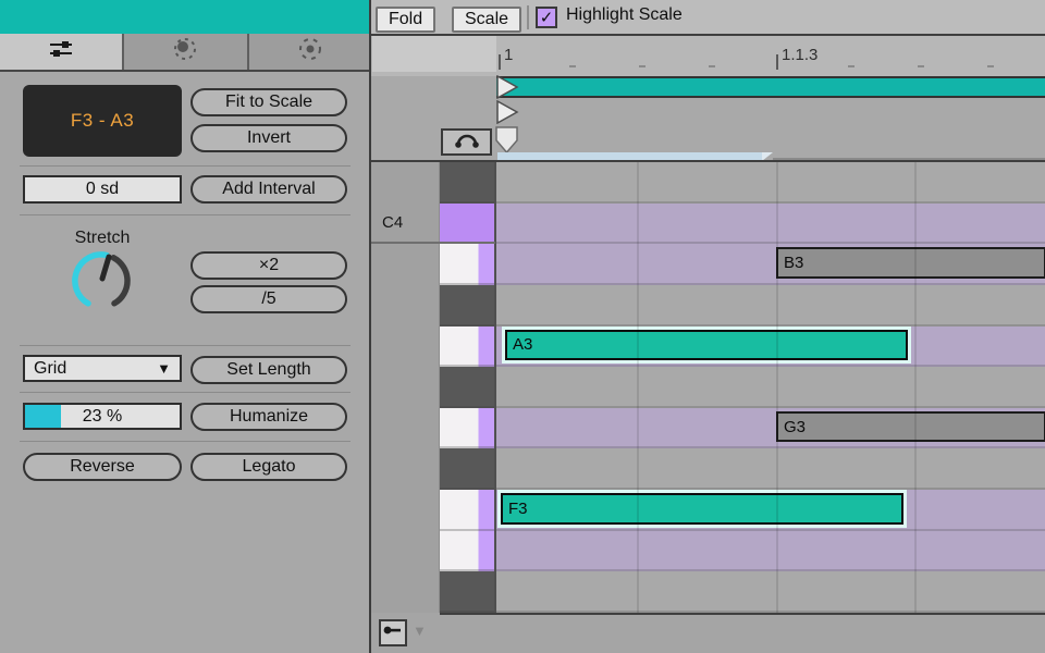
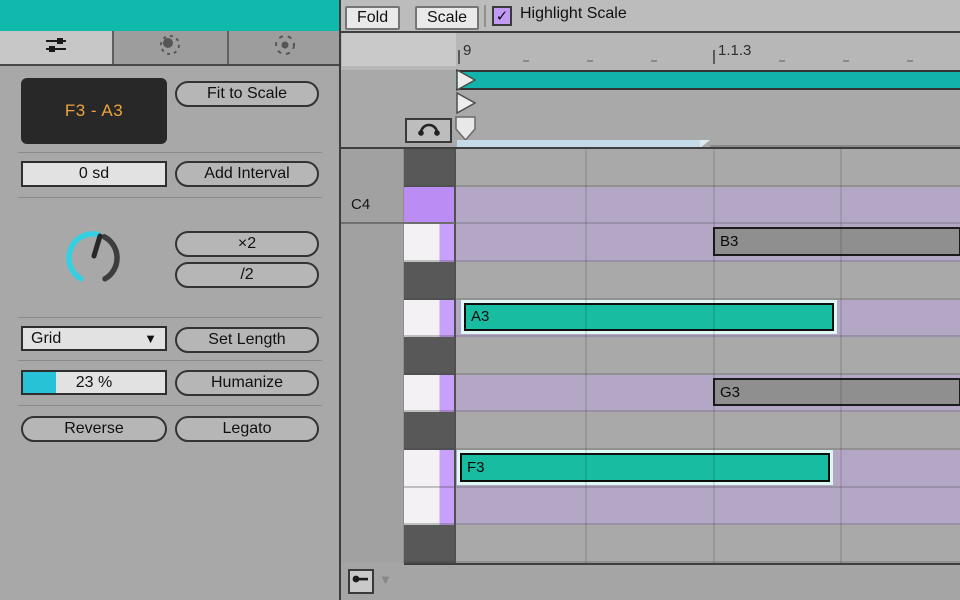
  F3 - A3
  Fit to Scale
- Invert
  0 sd
  Add Interval
- Stretch
  ×2
- /5
+ /2
  Grid
  ▼
  Set Length
  23 %
  Humanize
  Reverse
  Legato
  Fold
  Scale
  ✓
  Highlight Scale
- 1
+ 9
  1.1.3
  C4
  B3
  A3
  G3
  F3
  ▼
